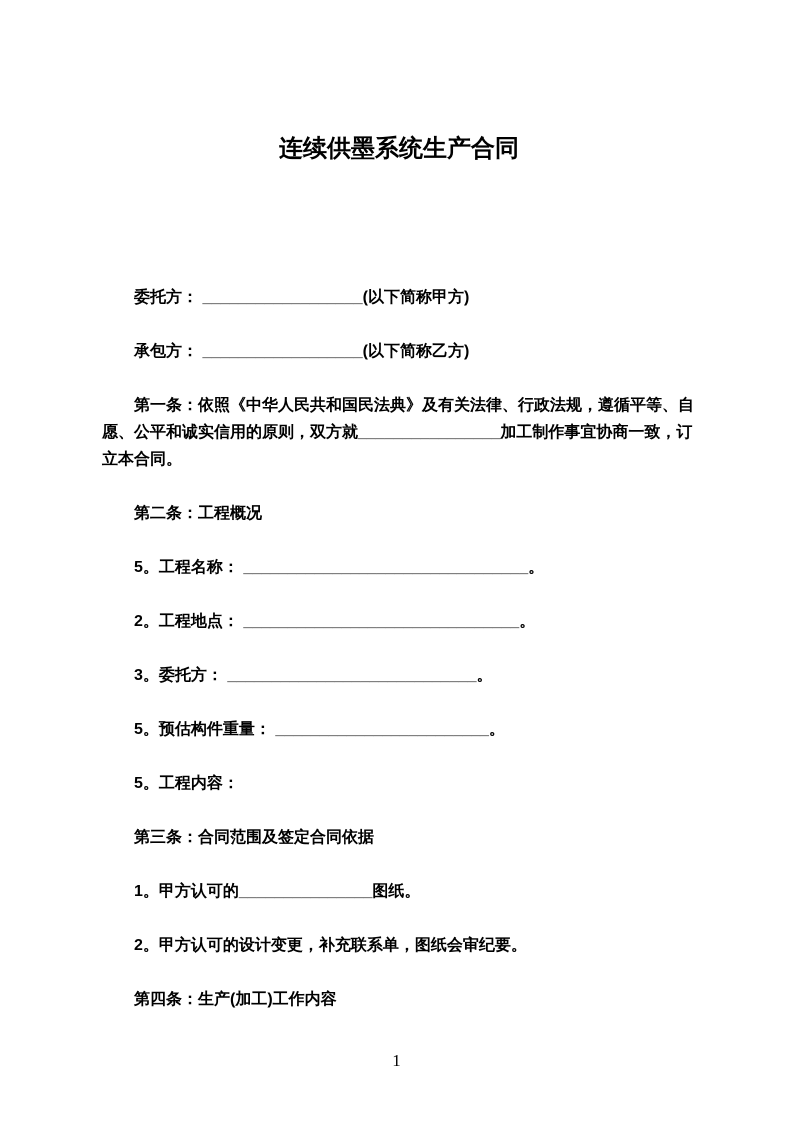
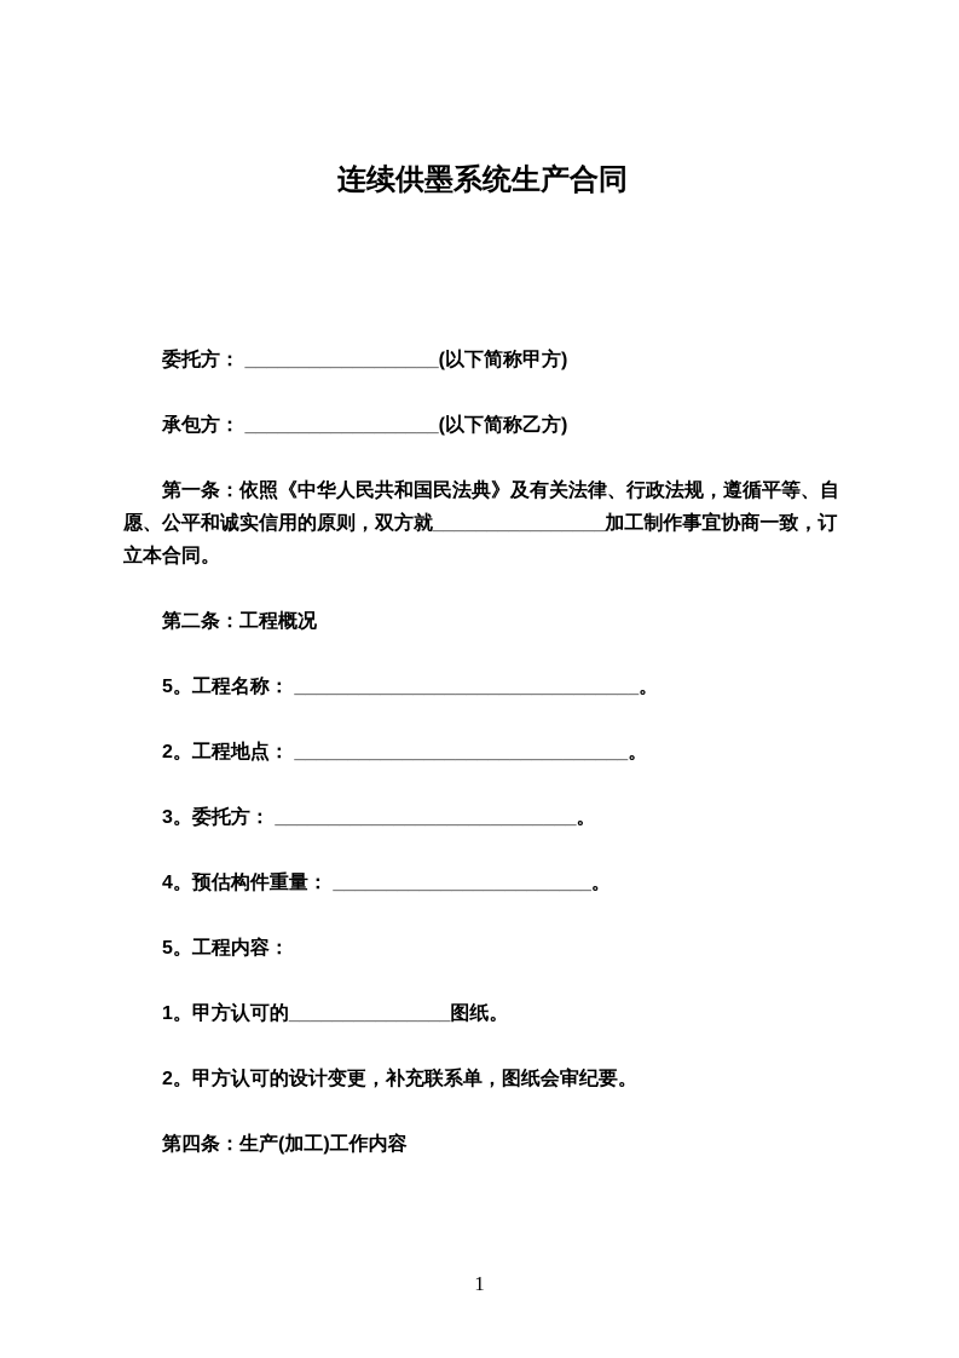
  连续供墨系统生产合同
  委托方： __________________(以下简称甲方)
  承包方： __________________(以下简称乙方)
  第一条：依照《中华人民共和国民法典》及有关法律、行政法规，遵循平等、自愿、公平和诚实信用的原则，双方就________________加工制作事宜协商一致，订立本合同。
  第二条：工程概况
  5。工程名称： ________________________________。
  2。工程地点： _______________________________。
  3。委托方： ____________________________。
- 5。预估构件重量： ________________________。
+ 4。预估构件重量： ________________________。
  5。工程内容：
- 第三条：合同范围及签定合同依据
  1。甲方认可的_______________图纸。
  2。甲方认可的设计变更，补充联系单，图纸会审纪要。
  第四条：生产(加工)工作内容
  1
